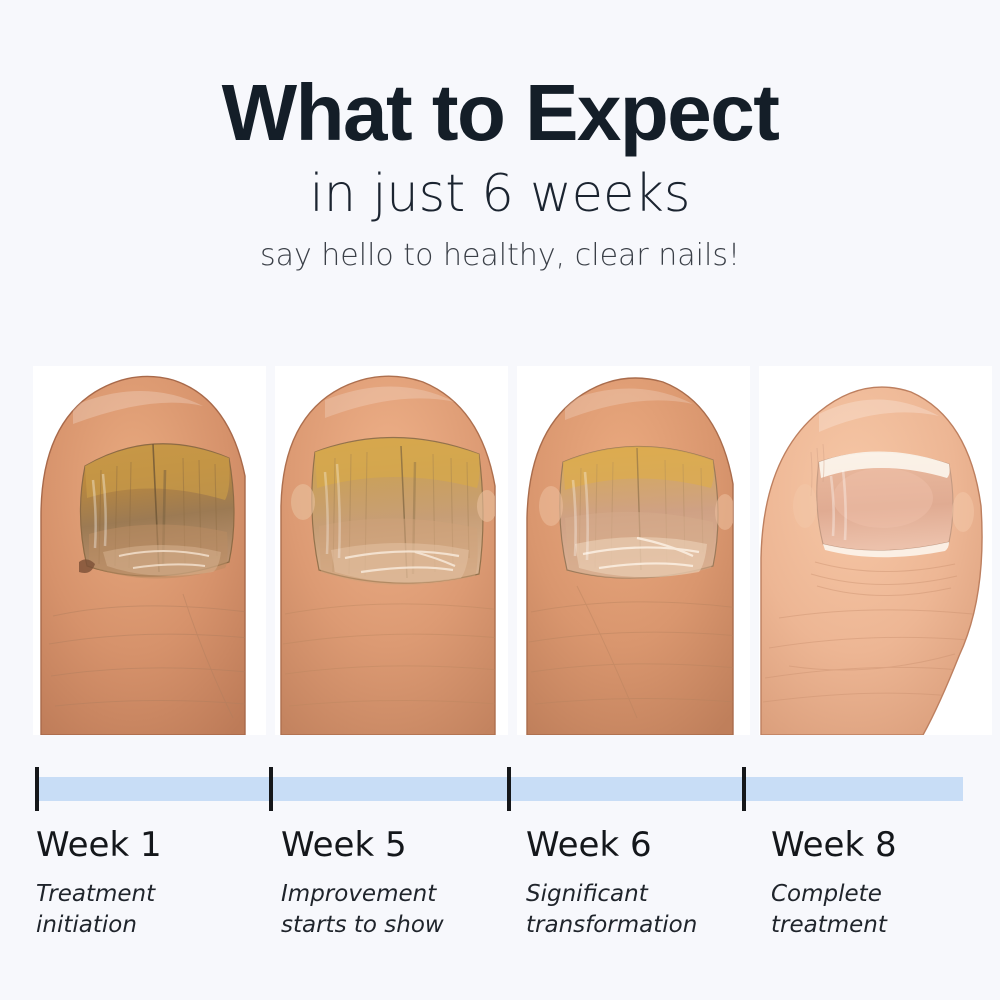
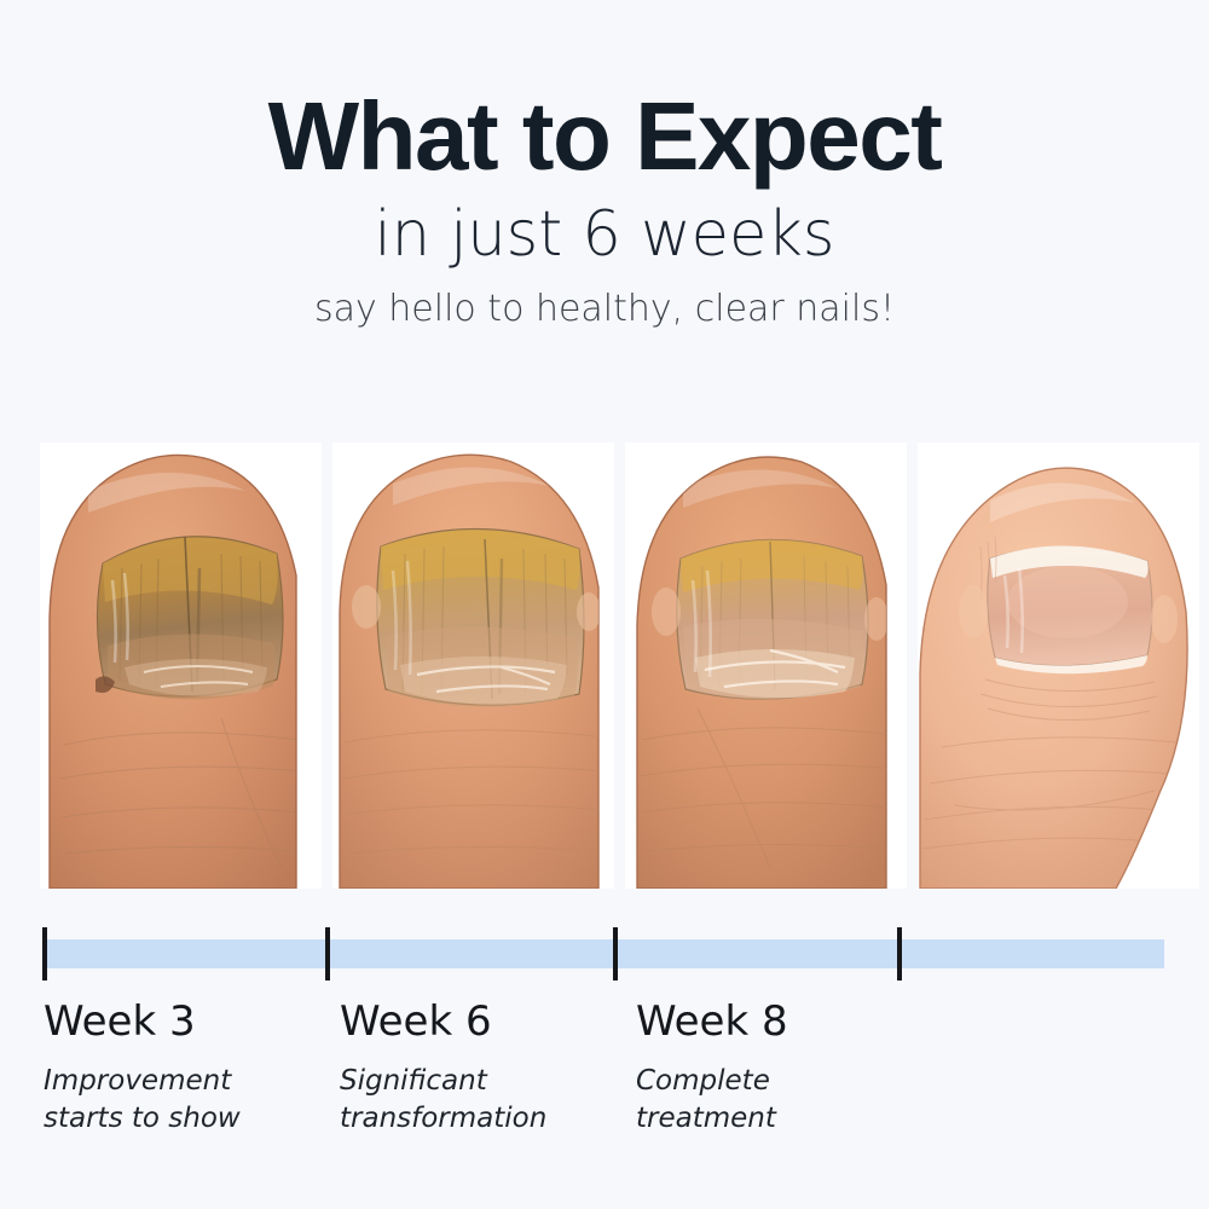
  What to Expect
  in just 6 weeks
  say hello to healthy, clear nails!
- Week 1
- Treatment
- initiation
- Week 5
+ Week 3
  Improvement
  starts to show
  Week 6
  Significant
  transformation
  Week 8
  Complete
  treatment
